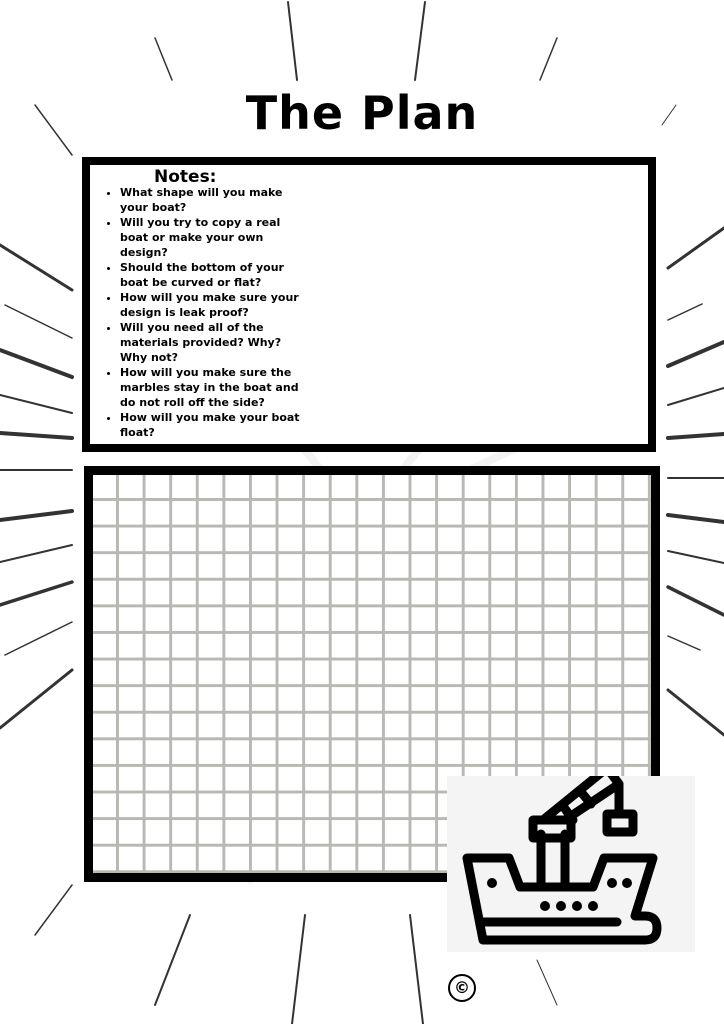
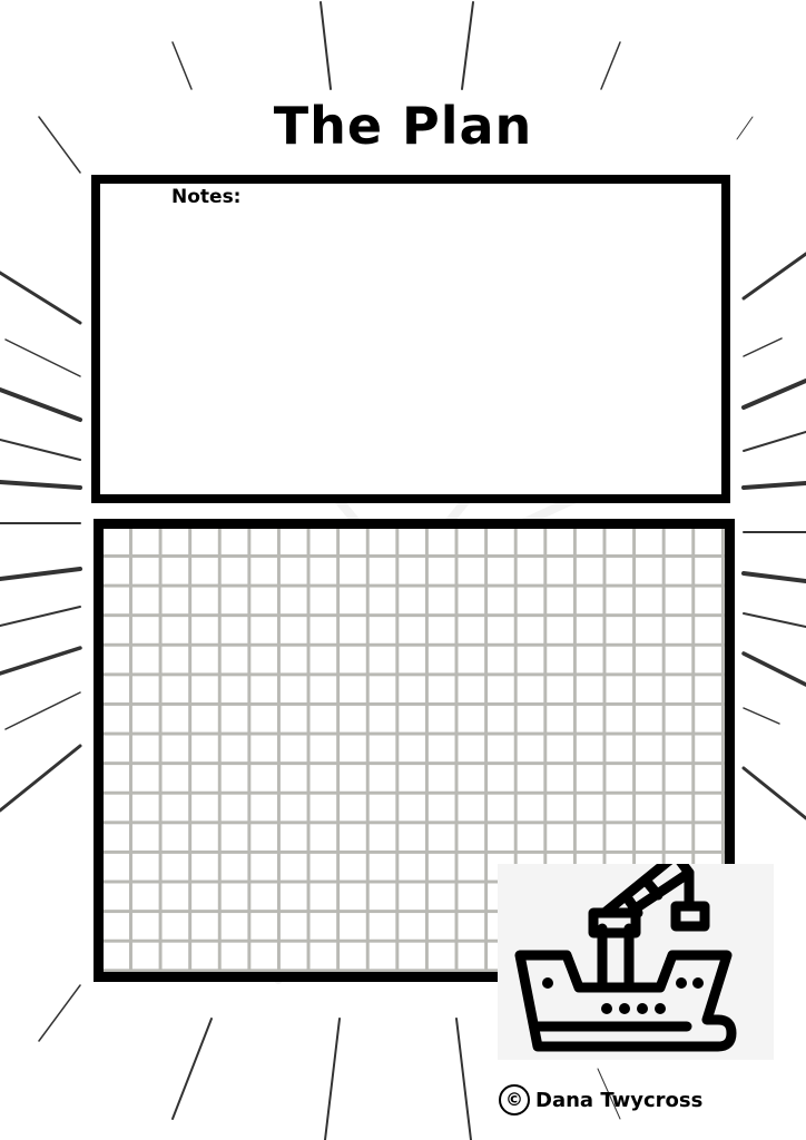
  The Plan
  Notes:
- What shape will you make your boat?
- Will you try to copy a real boat or make your own design?
- Should the bottom of your boat be curved or flat?
- How will you make sure your design is leak proof?
- Will you need all of the materials provided? Why? Why not?
- How will you make sure the marbles stay in the boat and do not roll off the side?
- How will you make your boat float?
  ©
+ Dana Twycross
